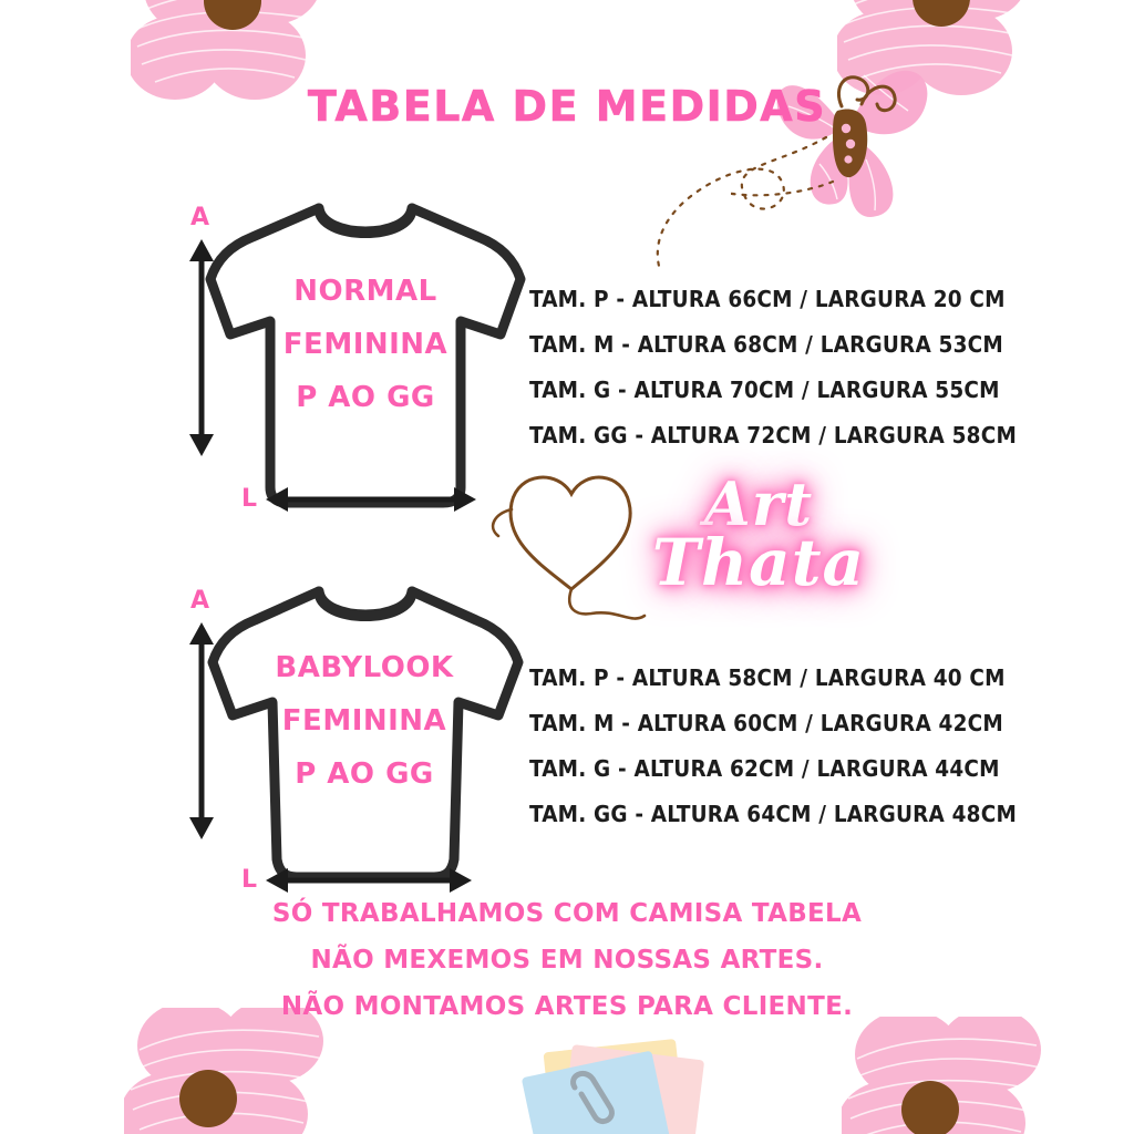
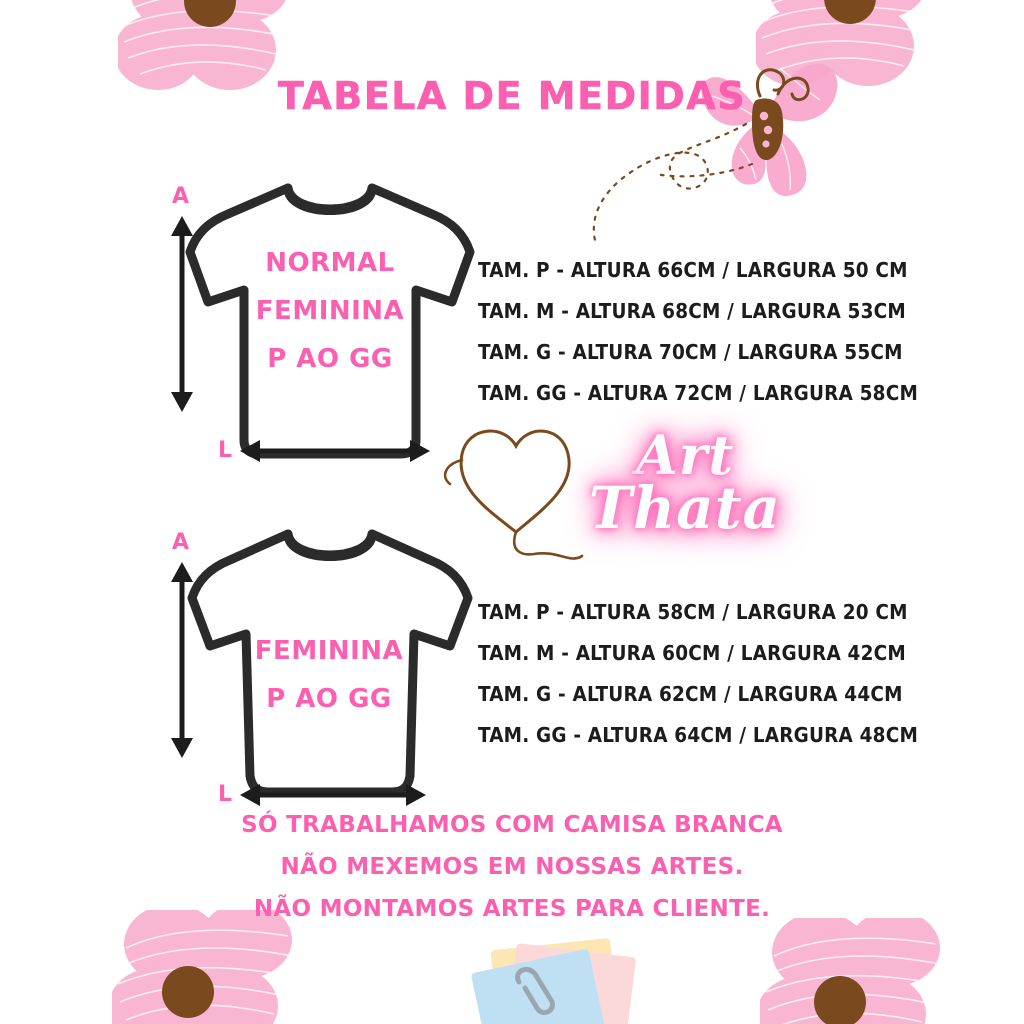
  TABELA DE MEDIDAS
  NORMAL
  FEMININA
  P AO GG
  A
  L
- TAM. P - ALTURA 66CM / LARGURA 20 CM
+ TAM. P - ALTURA 66CM / LARGURA 50 CM
  TAM. M - ALTURA 68CM / LARGURA 53CM
  TAM. G - ALTURA 70CM / LARGURA 55CM
  TAM. GG - ALTURA 72CM / LARGURA 58CM
  Art
  Thata
- BABYLOOK
  FEMININA
  P AO GG
  A
  L
- TAM. P - ALTURA 58CM / LARGURA 40 CM
+ TAM. P - ALTURA 58CM / LARGURA 20 CM
  TAM. M - ALTURA 60CM / LARGURA 42CM
  TAM. G - ALTURA 62CM / LARGURA 44CM
  TAM. GG - ALTURA 64CM / LARGURA 48CM
- SÓ TRABALHAMOS COM CAMISA TABELA
+ SÓ TRABALHAMOS COM CAMISA BRANCA
  NÃO MEXEMOS EM NOSSAS ARTES.
  NÃO MONTAMOS ARTES PARA CLIENTE.
